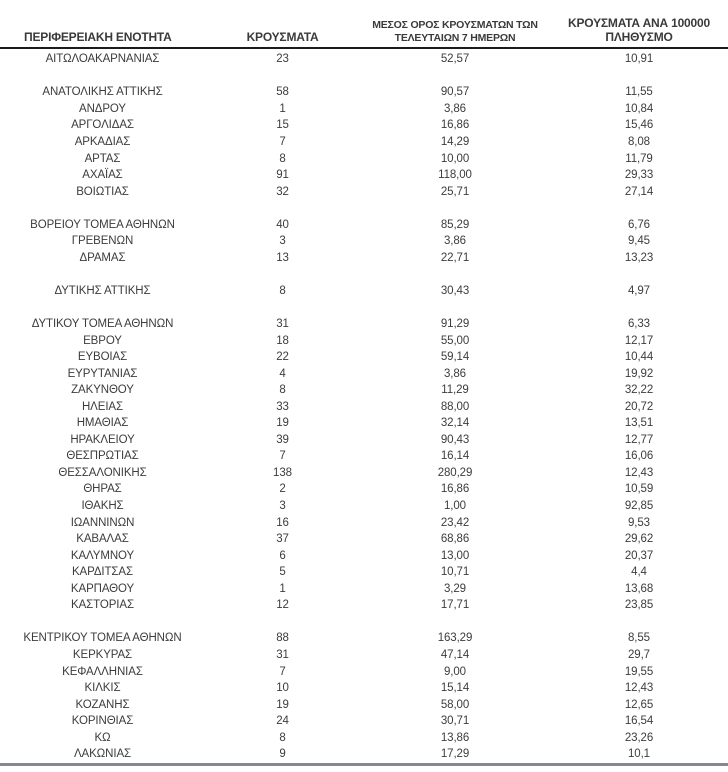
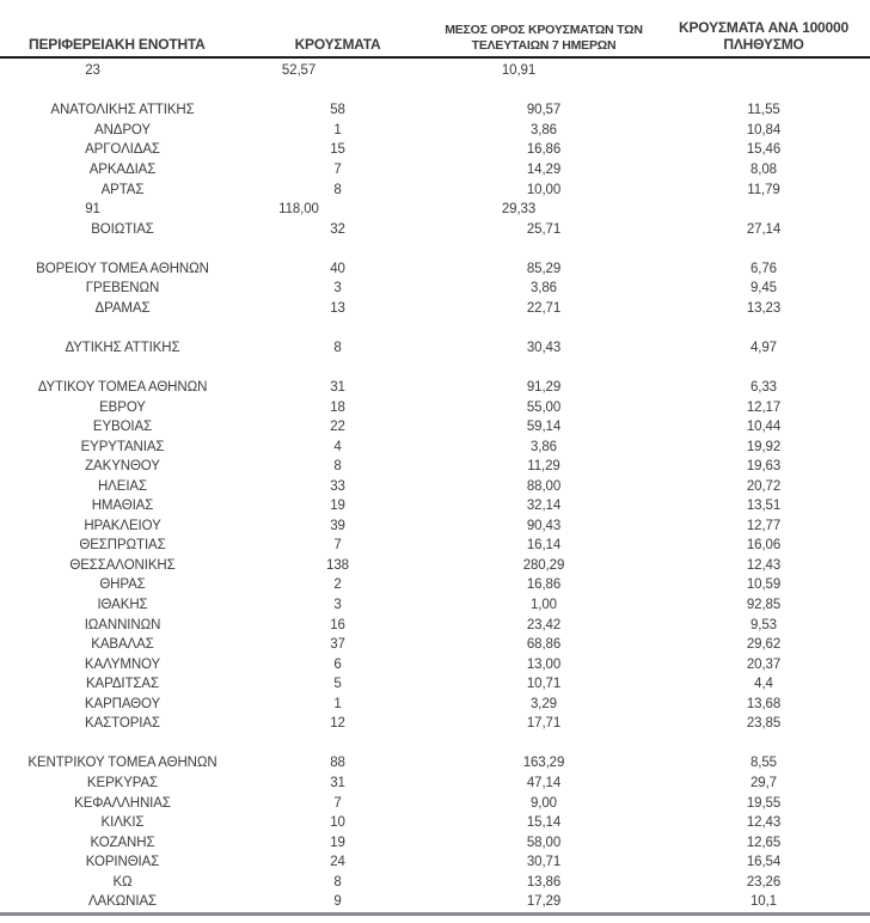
  ΠΕΡΙΦΕΡΕΙΑΚΗ ΕΝΟΤΗΤΑ
  ΚΡΟΥΣΜΑΤΑ
  ΜΕΣΟΣ ΟΡΟΣ ΚΡΟΥΣΜΑΤΩΝ ΤΩΝ
  ΤΕΛΕΥΤΑΙΩΝ 7 ΗΜΕΡΩΝ
  ΚΡΟΥΣΜΑΤΑ ΑΝΑ 100000
  ΠΛΗΘΥΣΜΟ
- ΑΙΤΩΛΟΑΚΑΡΝΑΝΙΑΣ
  23
  52,57
  10,91
  ΑΝΑΤΟΛΙΚΗΣ ΑΤΤΙΚΗΣ
  58
  90,57
  11,55
  ΑΝΔΡΟΥ
  1
  3,86
  10,84
  ΑΡΓΟΛΙΔΑΣ
  15
  16,86
  15,46
  ΑΡΚΑΔΙΑΣ
  7
  14,29
  8,08
  ΑΡΤΑΣ
  8
  10,00
  11,79
- ΑΧΑΪΑΣ
  91
  118,00
  29,33
  ΒΟΙΩΤΙΑΣ
  32
  25,71
  27,14
  ΒΟΡΕΙΟΥ ΤΟΜΕΑ ΑΘΗΝΩΝ
  40
  85,29
  6,76
  ΓΡΕΒΕΝΩΝ
  3
  3,86
  9,45
  ΔΡΑΜΑΣ
  13
  22,71
  13,23
  ΔΥΤΙΚΗΣ ΑΤΤΙΚΗΣ
  8
  30,43
  4,97
  ΔΥΤΙΚΟΥ ΤΟΜΕΑ ΑΘΗΝΩΝ
  31
  91,29
  6,33
  ΕΒΡΟΥ
  18
  55,00
  12,17
  ΕΥΒΟΙΑΣ
  22
  59,14
  10,44
  ΕΥΡΥΤΑΝΙΑΣ
  4
  3,86
  19,92
  ΖΑΚΥΝΘΟΥ
  8
  11,29
- 32,22
+ 19,63
  ΗΛΕΙΑΣ
  33
  88,00
  20,72
  ΗΜΑΘΙΑΣ
  19
  32,14
  13,51
  ΗΡΑΚΛΕΙΟΥ
  39
  90,43
  12,77
  ΘΕΣΠΡΩΤΙΑΣ
  7
  16,14
  16,06
  ΘΕΣΣΑΛΟΝΙΚΗΣ
  138
  280,29
  12,43
  ΘΗΡΑΣ
  2
  16,86
  10,59
  ΙΘΑΚΗΣ
  3
  1,00
  92,85
  ΙΩΑΝΝΙΝΩΝ
  16
  23,42
  9,53
  ΚΑΒΑΛΑΣ
  37
  68,86
  29,62
  ΚΑΛΥΜΝΟΥ
  6
  13,00
  20,37
  ΚΑΡΔΙΤΣΑΣ
  5
  10,71
  4,4
  ΚΑΡΠΑΘΟΥ
  1
  3,29
  13,68
  ΚΑΣΤΟΡΙΑΣ
  12
  17,71
  23,85
  ΚΕΝΤΡΙΚΟΥ ΤΟΜΕΑ ΑΘΗΝΩΝ
  88
  163,29
  8,55
  ΚΕΡΚΥΡΑΣ
  31
  47,14
  29,7
  ΚΕΦΑΛΛΗΝΙΑΣ
  7
  9,00
  19,55
  ΚΙΛΚΙΣ
  10
  15,14
  12,43
  ΚΟΖΑΝΗΣ
  19
  58,00
  12,65
  ΚΟΡΙΝΘΙΑΣ
  24
  30,71
  16,54
  ΚΩ
  8
  13,86
  23,26
  ΛΑΚΩΝΙΑΣ
  9
  17,29
  10,1
